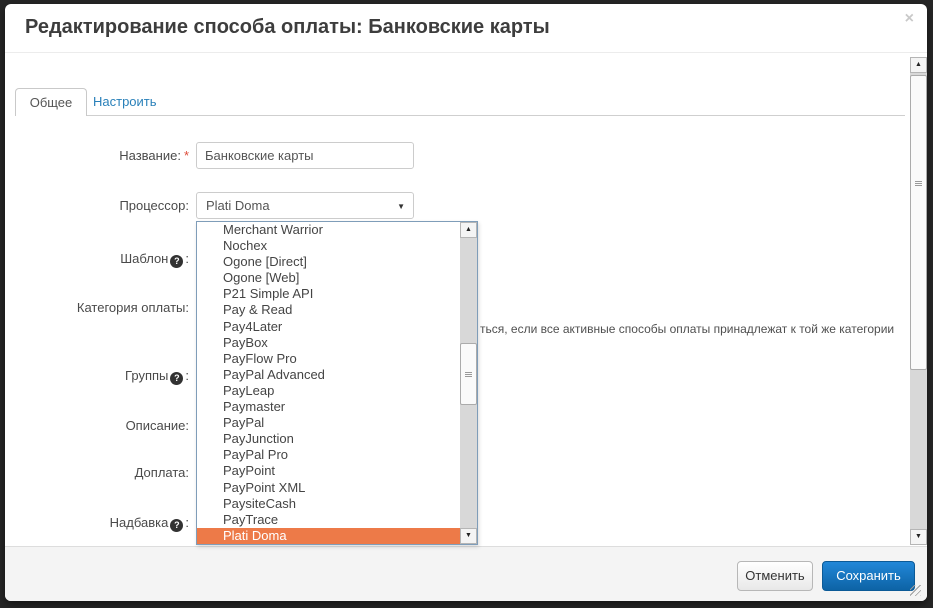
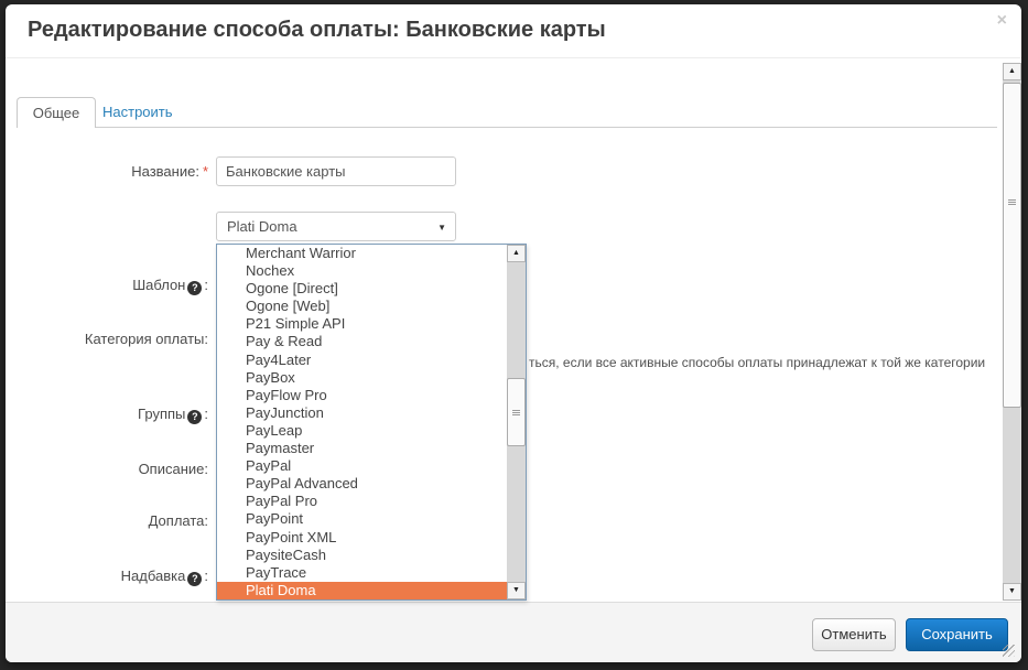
  Редактирование способа оплаты: Банковские карты
  ×
  Общее
  Настроить
  Название: *
  Банковские карты
- Процессор:
  Plati Doma
  ▼
  Шаблон ? :
  Категория оплаты:
  ться, если все активные способы оплаты принадлежат к той же категории
  Группы ? :
  Описание:
  Доплата:
  Надбавка ? :
  Merchant Warrior
  Nochex
  Ogone [Direct]
  Ogone [Web]
  P21 Simple API
  Pay & Read
  Pay4Later
  PayBox
  PayFlow Pro
- PayPal Advanced
+ PayJunction
  PayLeap
  Paymaster
  PayPal
- PayJunction
+ PayPal Advanced
  PayPal Pro
  PayPoint
  PayPoint XML
  PaysiteCash
  PayTrace
  Plati Doma
  Отменить
  Сохранить
